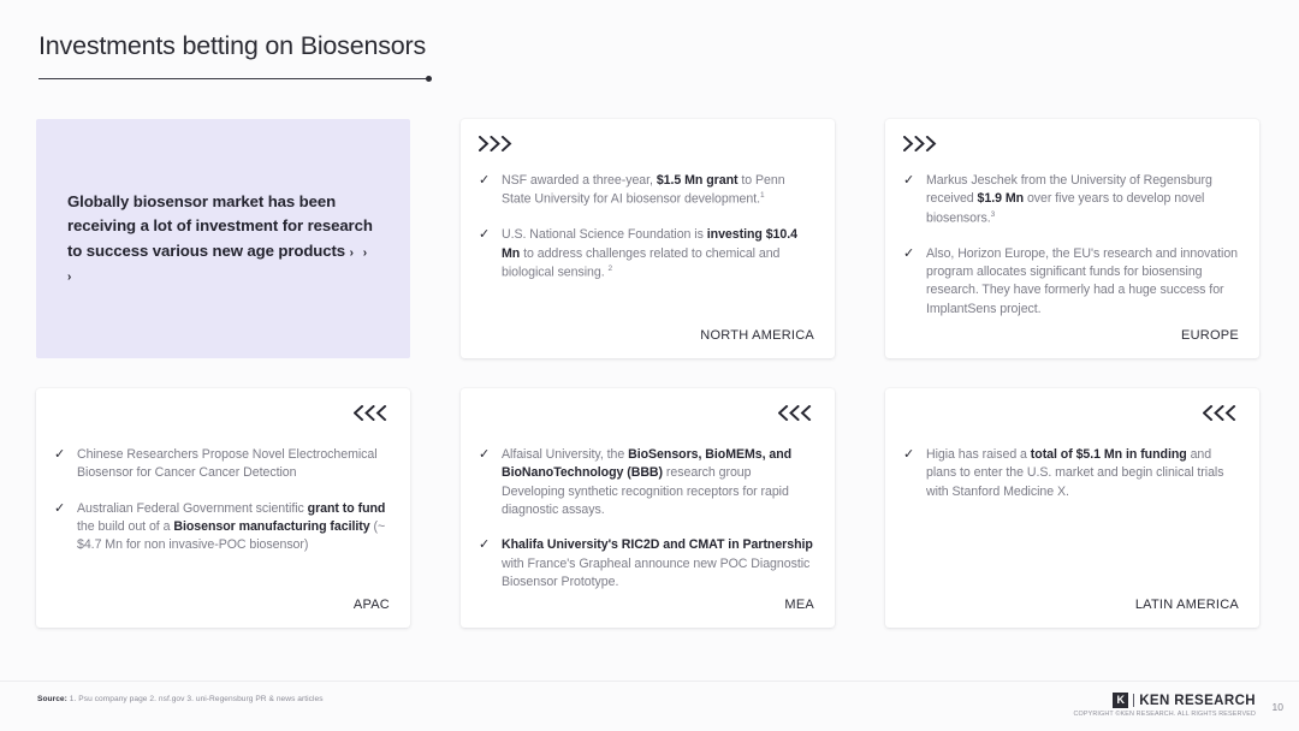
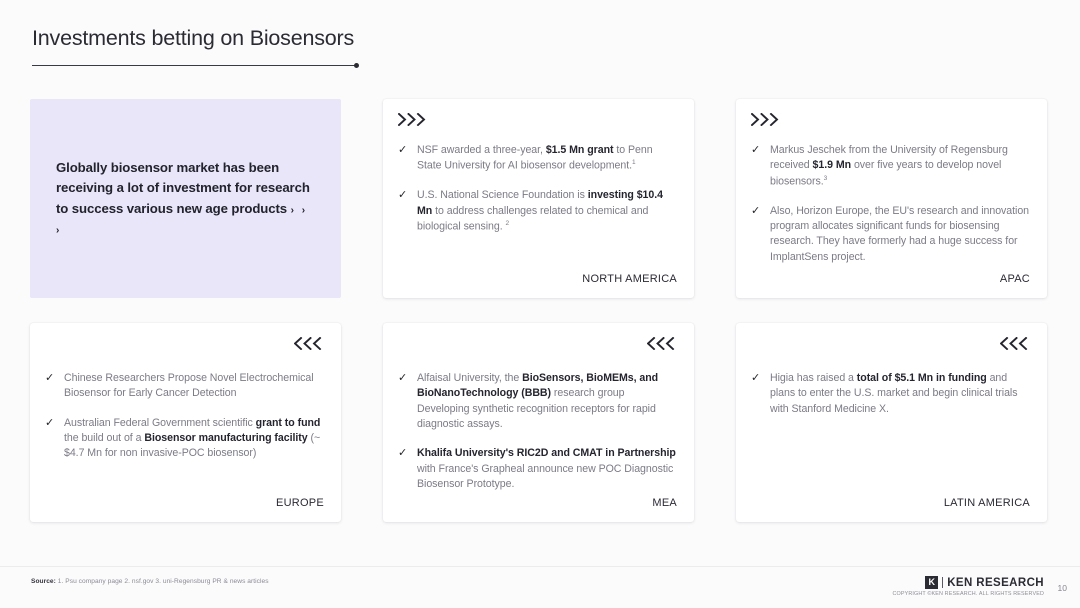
  Investments betting on Biosensors
  Globally biosensor market has been receiving a lot of investment for research to success various new age products › › ›
  ✓
  NSF awarded a three-year, $1.5 Mn grant to Penn State University for AI biosensor development.
  ✓
  U.S. National Science Foundation is investing $10.4 Mn to address challenges related to chemical and biological sensing.
  NORTH AMERICA
  ✓
  Markus Jeschek from the University of Regensburg received $1.9 Mn over five years to develop novel biosensors.
  ✓
  Also, Horizon Europe, the EU's research and innovation program allocates significant funds for biosensing research. They have formerly had a huge success for ImplantSens project.
- EUROPE
+ APAC
  ✓
- Chinese Researchers Propose Novel Electrochemical Biosensor for Cancer Cancer Detection
+ Chinese Researchers Propose Novel Electrochemical Biosensor for Early Cancer Detection
  ✓
  Australian Federal Government scientific grant to fund the build out of a Biosensor manufacturing facility (~ $4.7 Mn for non invasive-POC biosensor)
- APAC
+ EUROPE
  ✓
  Alfaisal University, the BioSensors, BioMEMs, and BioNanoTechnology (BBB) research group Developing synthetic recognition receptors for rapid diagnostic assays.
  ✓
  Khalifa University's RIC2D and CMAT in Partnership with France's Grapheal announce new POC Diagnostic Biosensor Prototype.
  MEA
  ✓
  Higia has raised a total of $5.1 Mn in funding and plans to enter the U.S. market and begin clinical trials with Stanford Medicine X.
  LATIN AMERICA
  K
  KEN RESEARCH
  10
